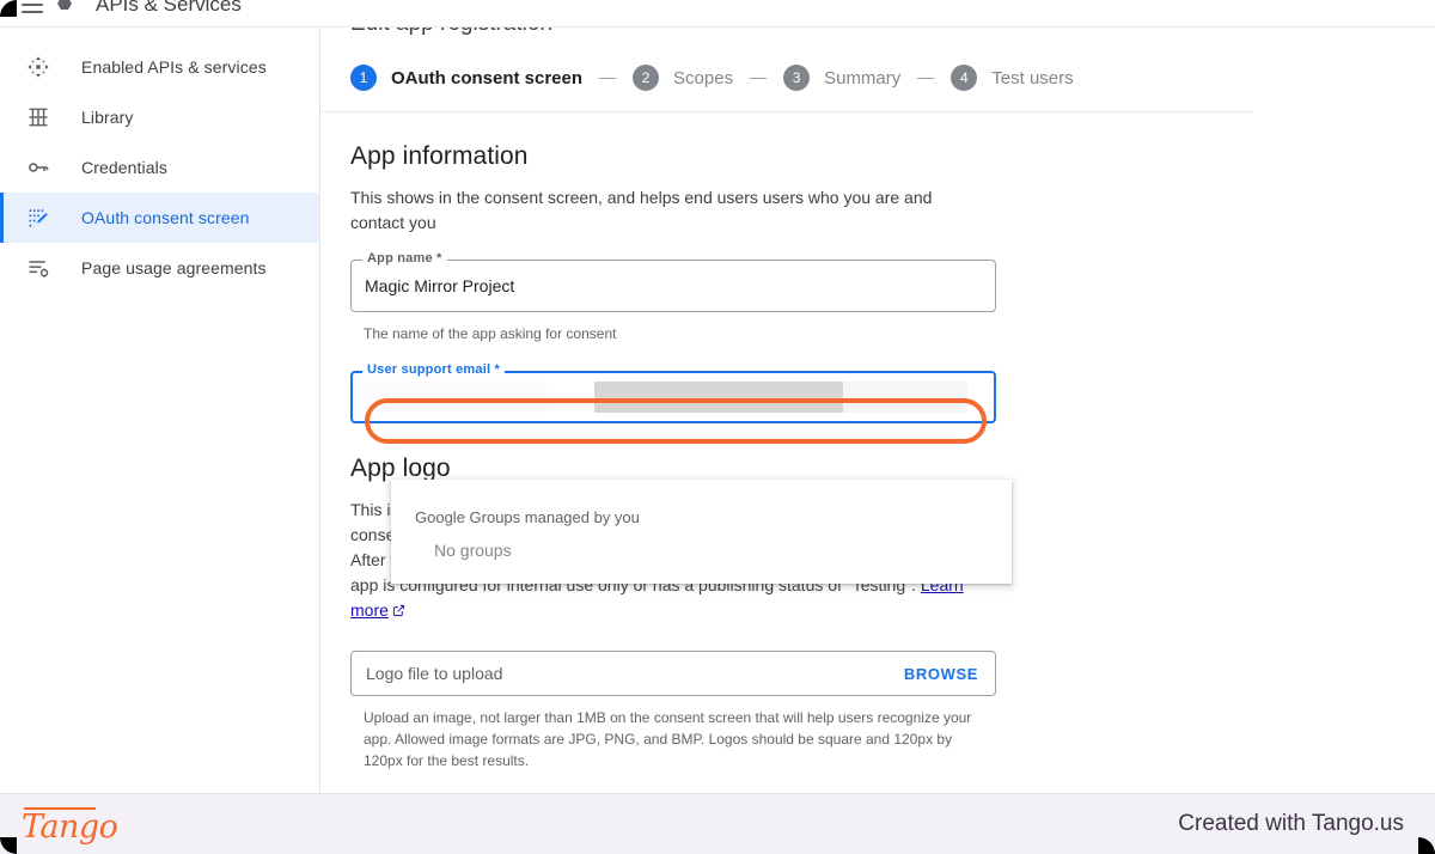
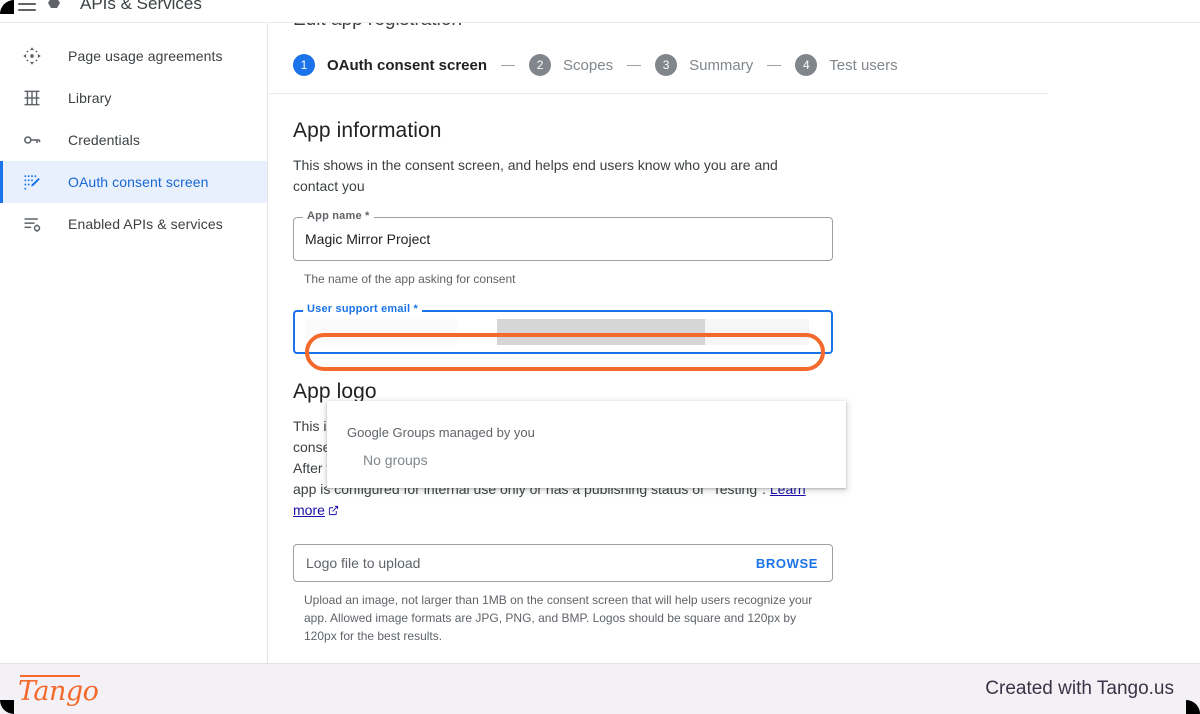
  APIs & Services
- Enabled APIs & services
+ Page usage agreements
  Library
  Credentials
  OAuth consent screen
- Page usage agreements
+ Enabled APIs & services
  1
  OAuth consent screen
  2
  Scopes
  3
  Summary
  4
  Test users
  App information
- This shows in the consent screen, and helps end users users who you are and contact you
+ This shows in the consent screen, and helps end users know who you are and contact you
  App name *
  Magic Mirror Project
  The name of the app asking for consent
  User support email *
  App logo
  Logo file to upload
  BROWSE
  Upload an image, not larger than 1MB on the consent screen that will help users recognize your app. Allowed image formats are JPG, PNG, and BMP. Logos should be square and 120px by 120px for the best results.
  Google Groups managed by you
  No groups
  Tango
  Created with Tango.us
